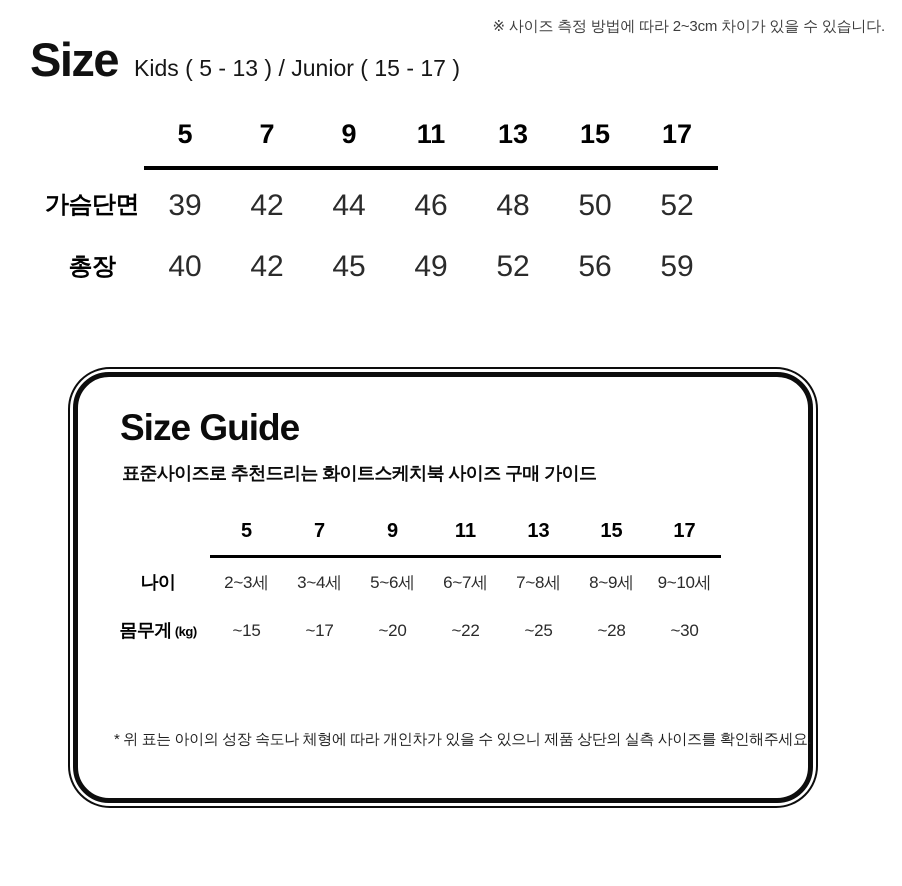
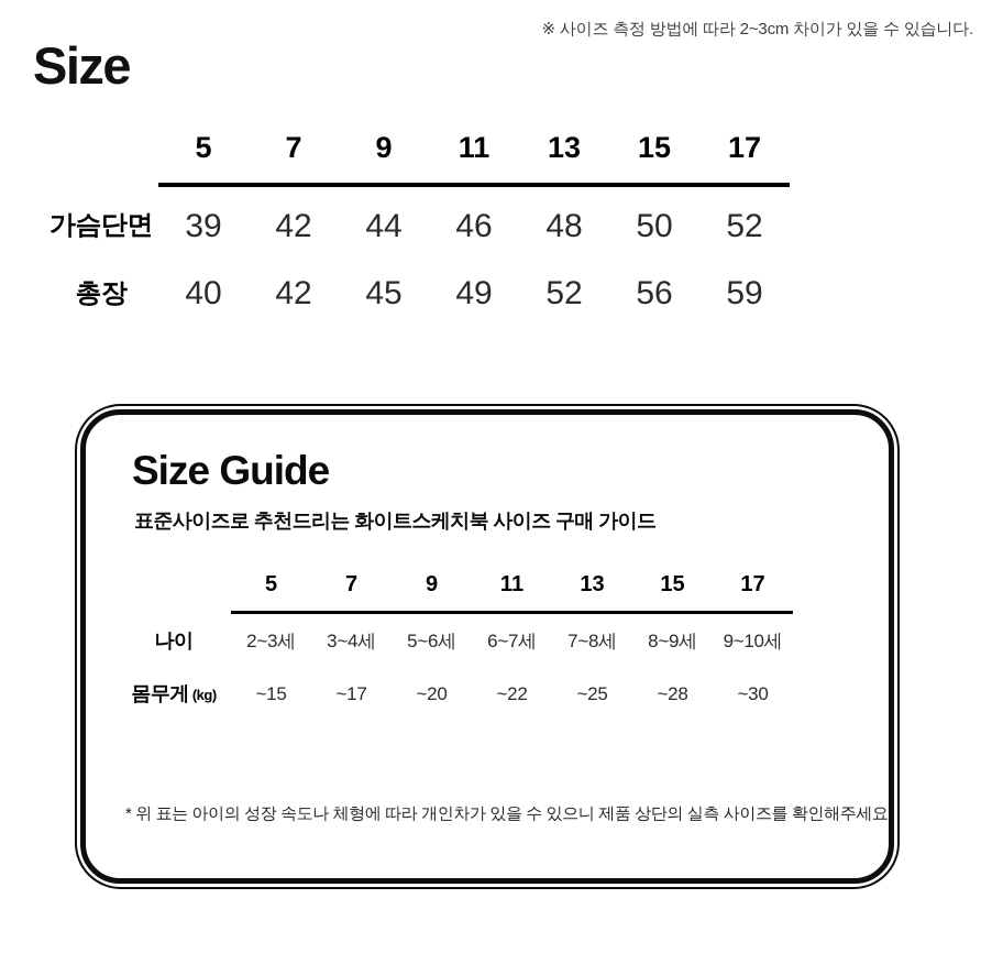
  ※ 사이즈 측정 방법에 따라 2~3cm 차이가 있을 수 있습니다.
  Size
- Kids ( 5 - 13 ) / Junior ( 15 - 17 )
  	5	7	9	11	13	15	17
  가슴단면	39	42	44	46	48	50	52
  총장	40	42	45	49	52	56	59
  Size Guide
  표준사이즈로 추천드리는 화이트스케치북 사이즈 구매 가이드
  	5	7	9	11	13	15	17
  나이	2~3세	3~4세	5~6세	6~7세	7~8세	8~9세	9~10세
  몸무게 (kg)	~15	~17	~20	~22	~25	~28	~30
  * 위 표는 아이의 성장 속도나 체형에 따라 개인차가 있을 수 있으니 제품 상단의 실측 사이즈를 확인해주세요.
